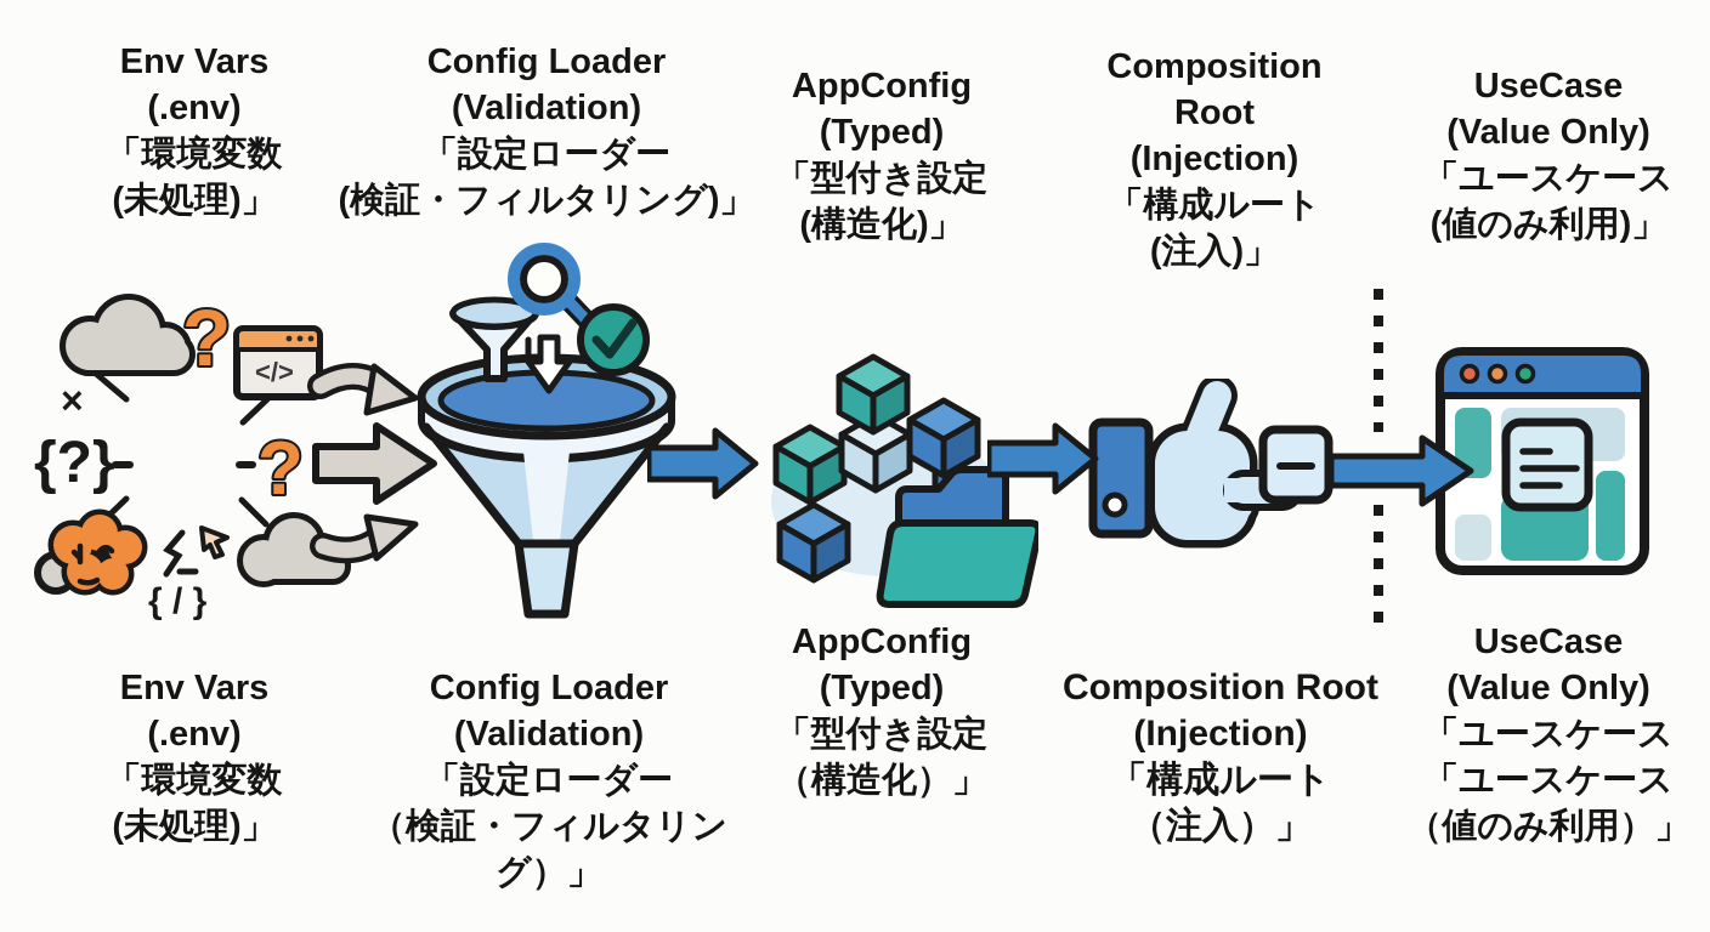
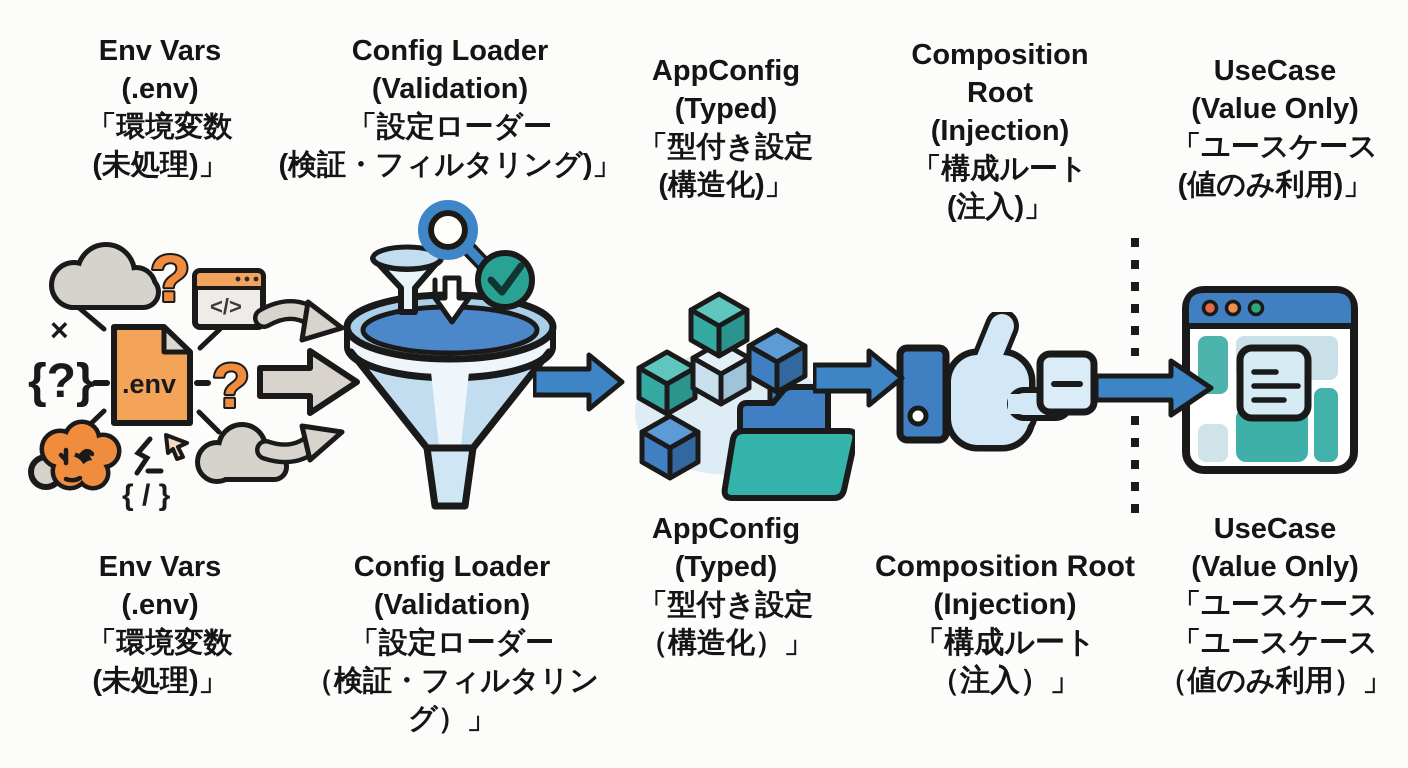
  Env Vars
  (.env)
  「環境変数
  (未処理)」
  Config Loader
  (Validation)
  「設定ローダー
  (検証・フィルタリング)」
  AppConfig
  (Typed)
  「型付き設定
  (構造化)」
  Composition
  Root
  (Injection)
  「構成ルート
  (注入)」
  UseCase
  (Value Only)
  「ユースケース
  (値のみ利用)」
  Env Vars
  (.env)
  「環境変数
  (未処理)」
  Config Loader
  (Validation)
  「設定ローダー
  （検証・フィルタリング）」
  AppConfig
  (Typed)
  「型付き設定
  （構造化）」
  Composition Root
  (Injection)
  「構成ルート
  （注入）」
  UseCase
  (Value Only)
  「ユースケース
  「ユースケース
  （値のみ利用）」
  ?
  </>
  ×
  {?}
+ .env
  ?
  { / }
